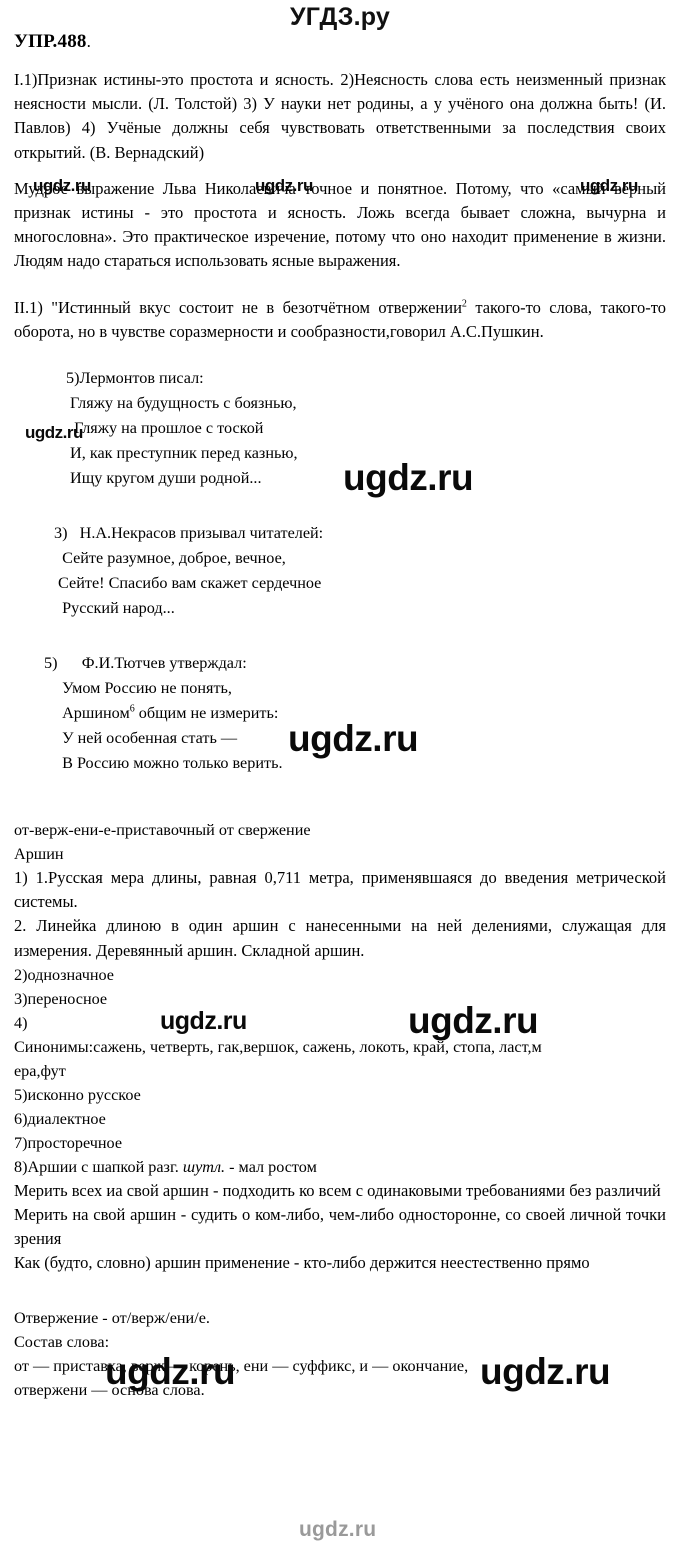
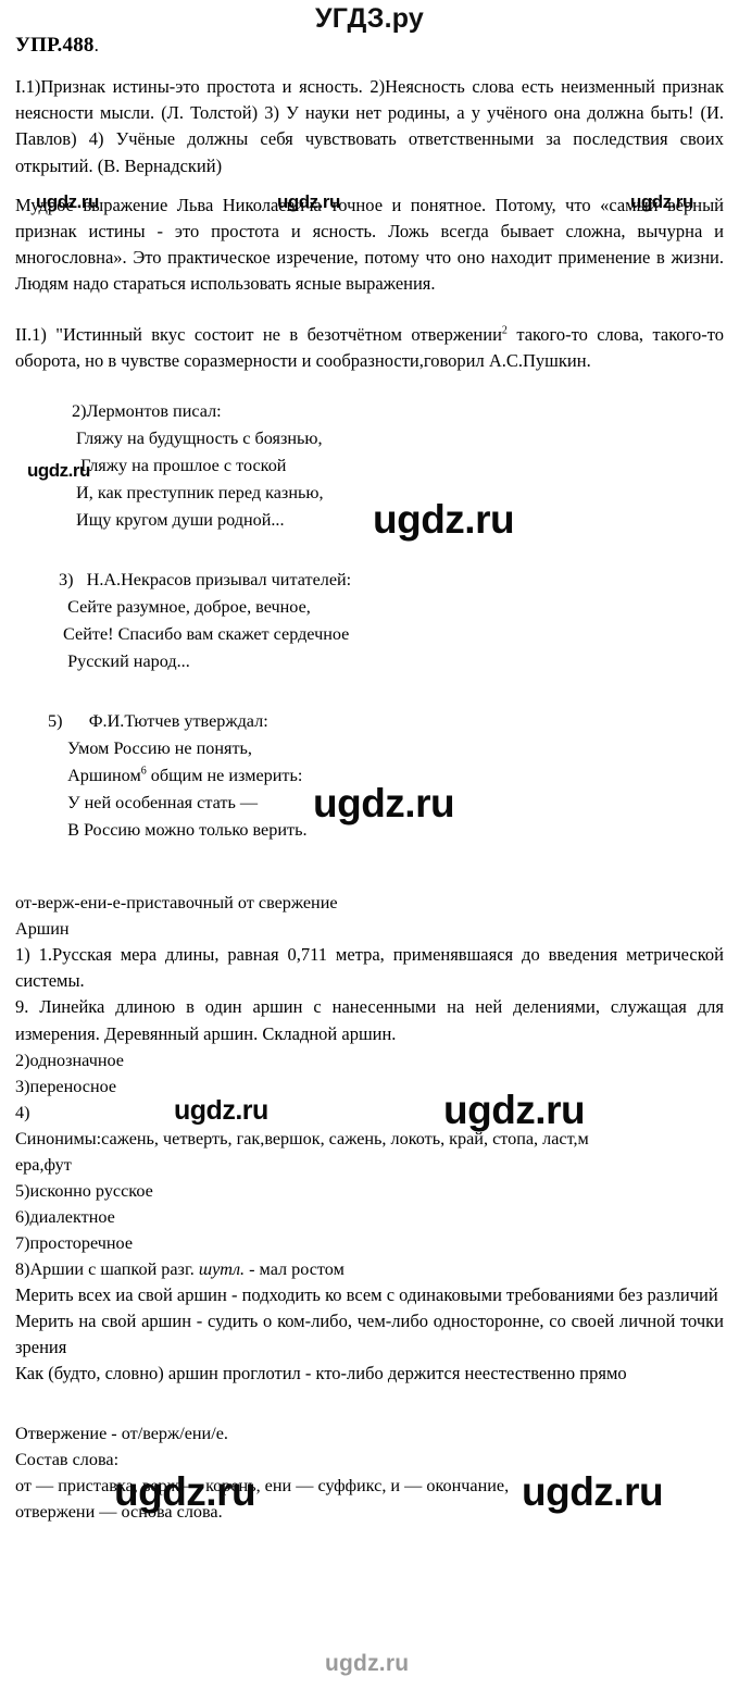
  УГДЗ.ру
  УПР.488.
  I.1)Признак истины-это простота и ясность. 2)Неясность слова есть неизменный признак неясности мысли. (Л. Толстой) 3) У науки нет родины, а у учёного она должна быть! (И. Павлов) 4) Учёные должны себя чувствовать ответственными за последствия своих открытий. (В. Вернадский)
  Мудрое выражение Льва Николаевича точное и понятное. Потому, что «самый верный признак истины - это простота и ясность. Ложь всегда бывает сложна, вычурна и многословна». Это практическое изречение, потому что оно находит применение в жизни. Людям надо стараться использовать ясные выражения.
  II.1) "Истинный вкус состоит не в безотчётном отвержении2 такого-то слова, такого-то оборота, но в чувстве соразмерности и сообразности,говорил А.С.Пушкин.
- 5)Лермонтов писал:
+ 2)Лермонтов писал:
  Гляжу на будущность с боязнью,
  Гляжу на прошлое с тоской
  И, как преступник перед казнью,
  Ищу кругом души родной...
  3) Н.А.Некрасов призывал читателей:
  Сейте разумное, доброе, вечное,
  Сейте! Спасибо вам скажет сердечное
  Русский народ...
  5) Ф.И.Тютчев утверждал:
  Умом Россию не понять,
  Аршином6 общим не измерить:
  У ней особенная стать —
  В Россию можно только верить.
  от-верж-ени-е-приставочный от свержение
  Аршин
  1) 1.Русская мера длины, равная 0,711 метра, применявшаяся до введения метрической системы.
- 2. Линейка длиною в один аршин с нанесенными на ней делениями, служащая для измерения. Деревянный аршин. Складной аршин.
+ 9. Линейка длиною в один аршин с нанесенными на ней делениями, служащая для измерения. Деревянный аршин. Складной аршин.
  2)однозначное
  3)переносное
  4)
  Синонимы:сажень, четверть, гак,вершок, сажень, локоть, край, стопа, ласт,м
  ера,фут
  5)исконно русское
  6)диалектное
  7)просторечное
  8)Аршии с шапкой разг. шутл. - мал ростом
  Мерить всех иа свой аршин - подходить ко всем с одинаковыми требованиями без различий
  Мерить на свой аршин - судить о ком-либо, чем-либо односторонне, со своей личной точки зрения
- Как (будто, словно) аршин применение - кто-либо держится неестественно прямо
+ Как (будто, словно) аршин проглотил - кто-либо держится неестественно прямо
  Отвержение - от/верж/ени/е.
  Состав слова:
  от — приставка, верж — корень, ени — суффикс, и — окончание,
  отвержени — основа слова.
  ugdz.ru
  ugdz.ru
  ugdz.ru
  ugdz.ru
  ugdz.ru
  ugdz.ru
  ugdz.ru
  ugdz.ru
  ugdz.ru
  ugdz.ru
  ugdz.ru
